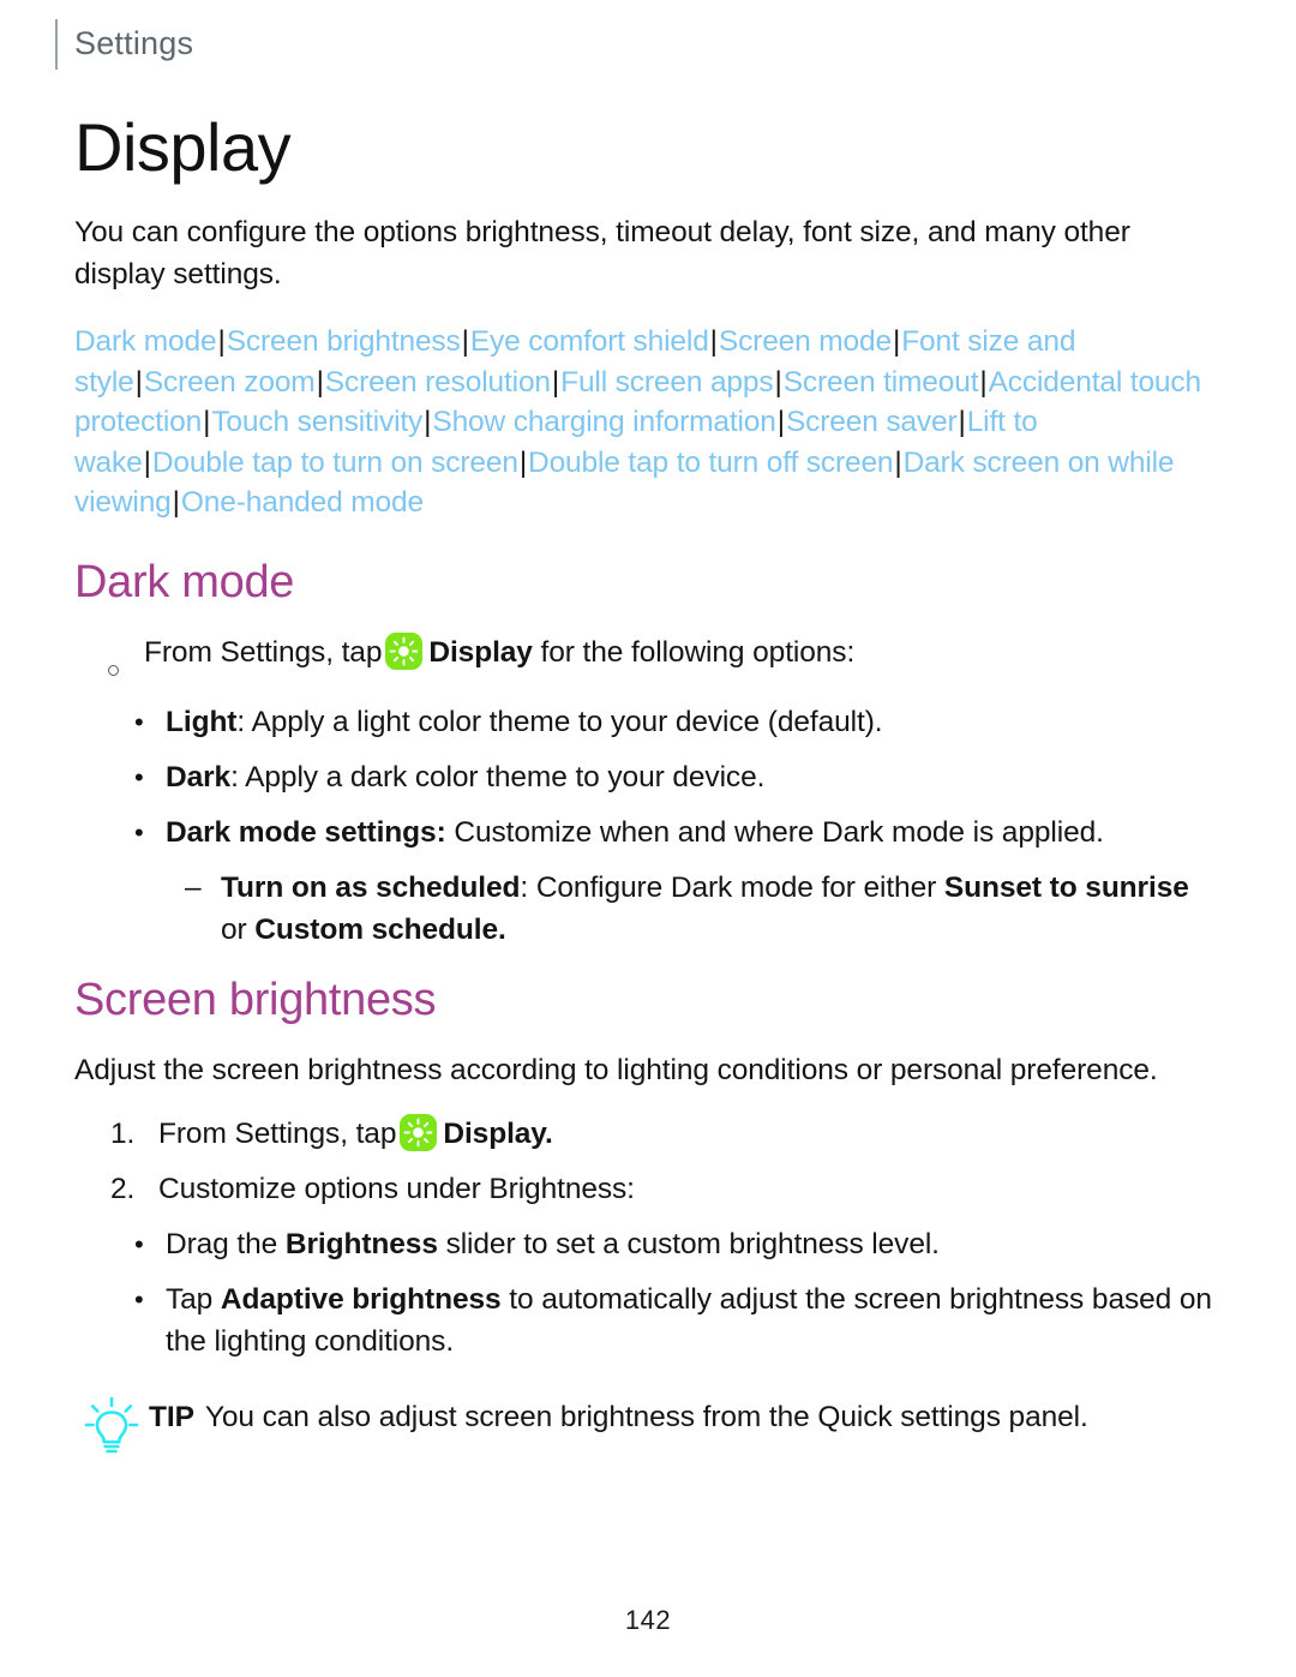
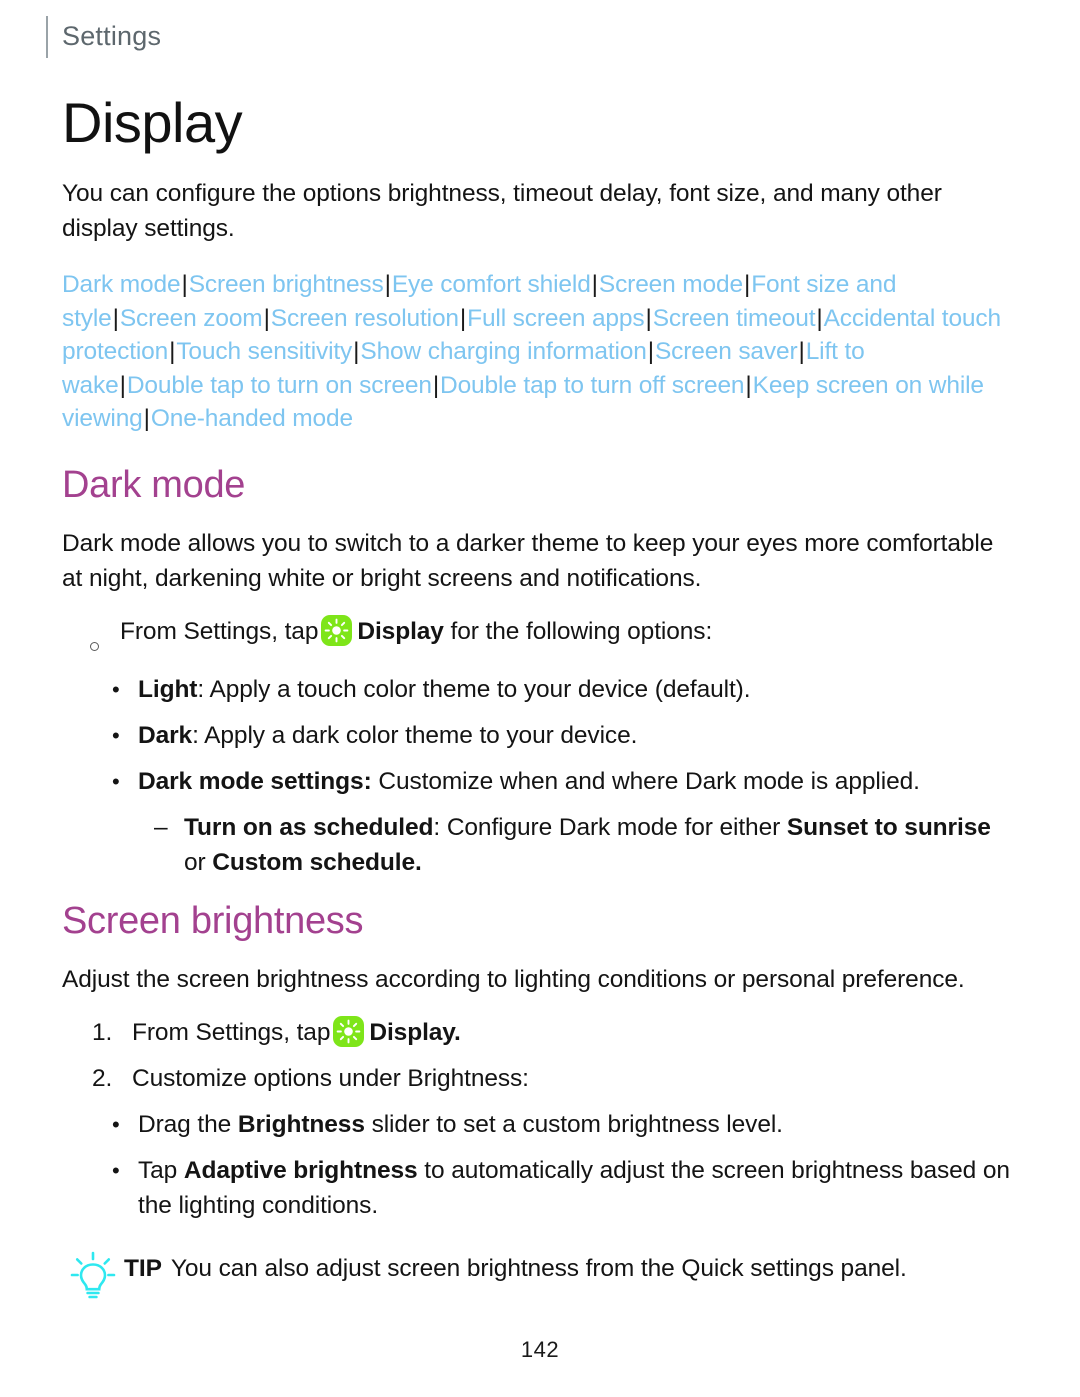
  Settings
  Display
  You can configure the options brightness, timeout delay, font size, and many other display settings.
- Dark mode|Screen brightness|Eye comfort shield|Screen mode|Font size and style|Screen zoom|Screen resolution|Full screen apps|Screen timeout|Accidental touch protection|Touch sensitivity|Show charging information|Screen saver|Lift to wake|Double tap to turn on screen|Double tap to turn off screen|Dark screen on while viewing|One-handed mode
+ Dark mode|Screen brightness|Eye comfort shield|Screen mode|Font size and style|Screen zoom|Screen resolution|Full screen apps|Screen timeout|Accidental touch protection|Touch sensitivity|Show charging information|Screen saver|Lift to wake|Double tap to turn on screen|Double tap to turn off screen|Keep screen on while viewing|One-handed mode
  Dark mode
+ Dark mode allows you to switch to a darker theme to keep your eyes more comfortable at night, darkening white or bright screens and notifications.
  From Settings, tap Display for the following options:
  •
- Light: Apply a light color theme to your device (default).
+ Light: Apply a touch color theme to your device (default).
  •
  Dark: Apply a dark color theme to your device.
  •
  Dark mode settings: Customize when and where Dark mode is applied.
  –
  Turn on as scheduled: Configure Dark mode for either Sunset to sunrise or Custom schedule.
  Screen brightness
  Adjust the screen brightness according to lighting conditions or personal preference.
  1.
  From Settings, tap Display.
  2.
  Customize options under Brightness:
  •
  Drag the Brightness slider to set a custom brightness level.
  •
  Tap Adaptive brightness to automatically adjust the screen brightness based on the lighting conditions.
  TIP You can also adjust screen brightness from the Quick settings panel.
  142
